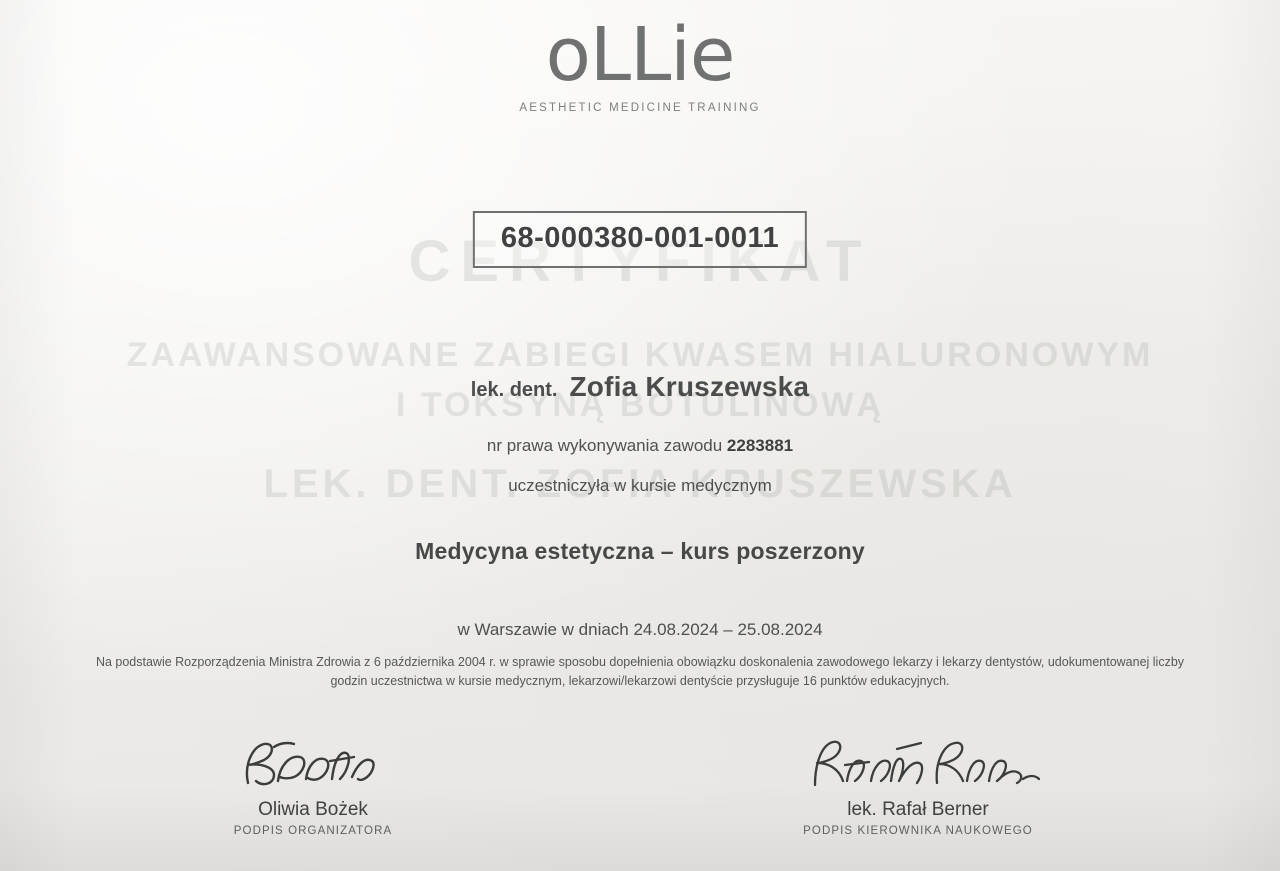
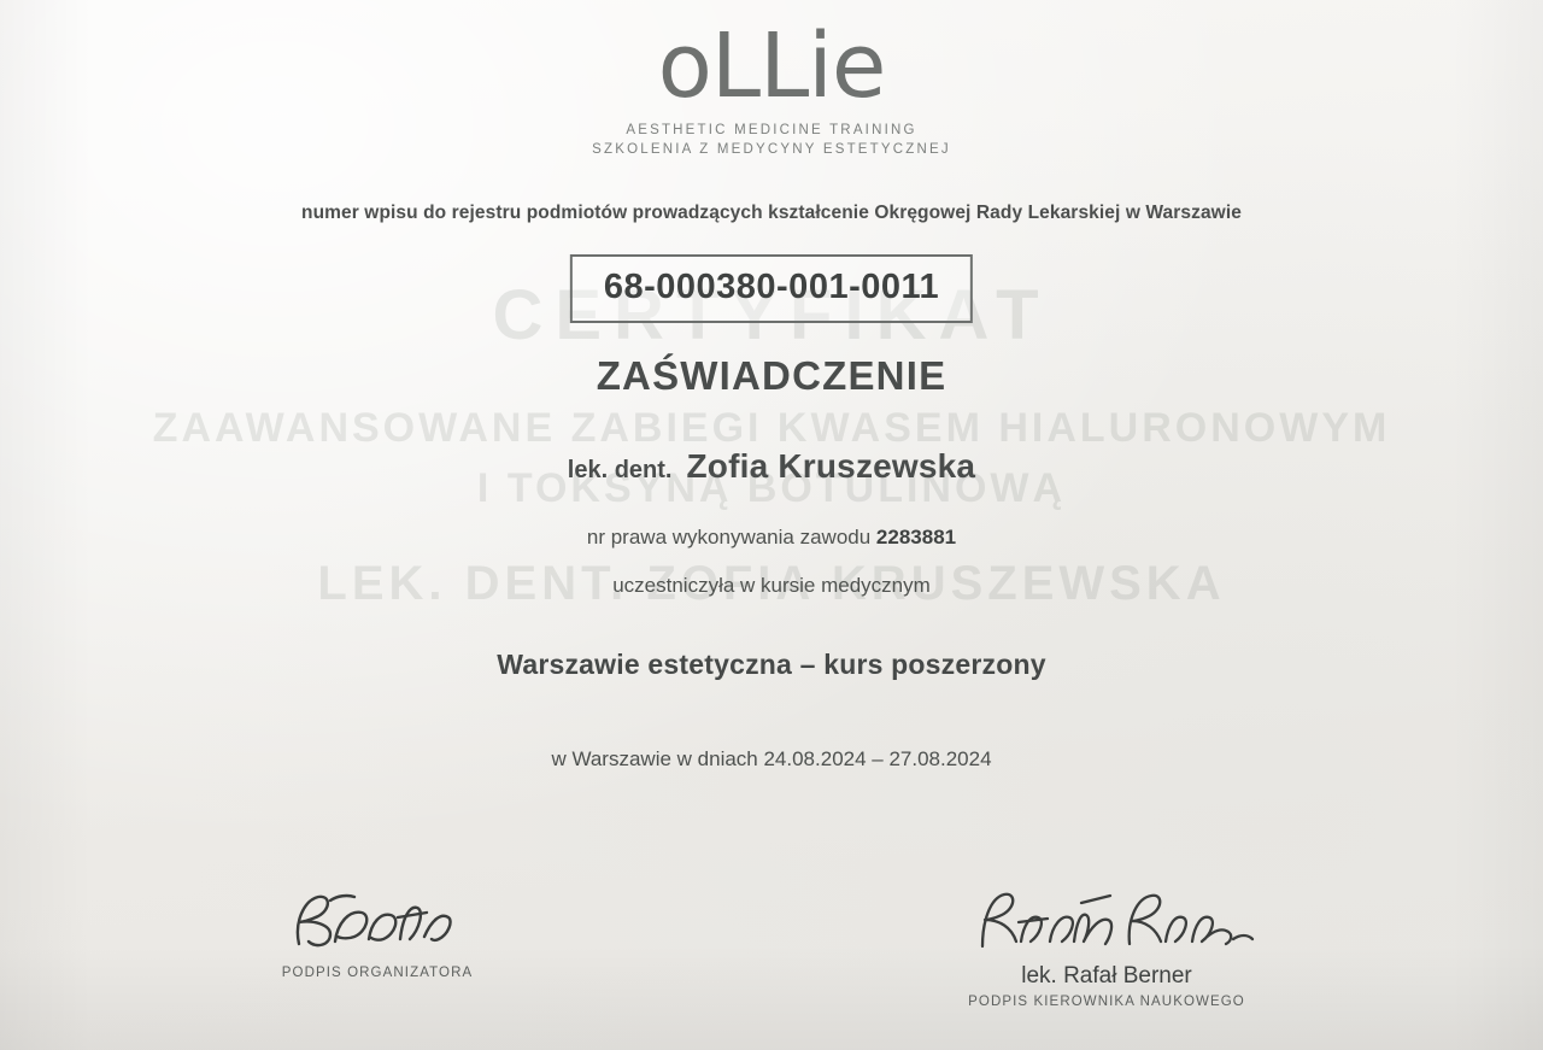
  CERTYFIKAT
  ZAAWANSOWANE ZABIEGI KWASEM HIALURONOWYM
  I TOKSYNĄ BOTULINOWĄ
  LEK. DENT. ZOFIA KRUSZEWSKA
  oLLie
  AESTHETIC MEDICINE TRAINING
+ SZKOLENIA Z MEDYCYNY ESTETYCZNEJ
+ numer wpisu do rejestru podmiotów prowadzących kształcenie Okręgowej Rady Lekarskiej w Warszawie
  68-000380-001-0011
+ ZAŚWIADCZENIE
  lek. dent. Zofia Kruszewska
  nr prawa wykonywania zawodu 2283881
  uczestniczyła w kursie medycznym
- Medycyna estetyczna – kurs poszerzony
+ Warszawie estetyczna – kurs poszerzony
- w Warszawie w dniach 24.08.2024 – 25.08.2024
+ w Warszawie w dniach 24.08.2024 – 27.08.2024
- Na podstawie Rozporządzenia Ministra Zdrowia z 6 października 2004 r. w sprawie sposobu dopełnienia obowiązku doskonalenia zawodowego lekarzy i lekarzy dentystów, udokumentowanej liczby godzin uczestnictwa w kursie medycznym, lekarzowi/lekarzowi dentyście przysługuje 16 punktów edukacyjnych.
- Oliwia Bożek
  PODPIS ORGANIZATORA
  lek. Rafał Berner
  PODPIS KIEROWNIKA NAUKOWEGO
